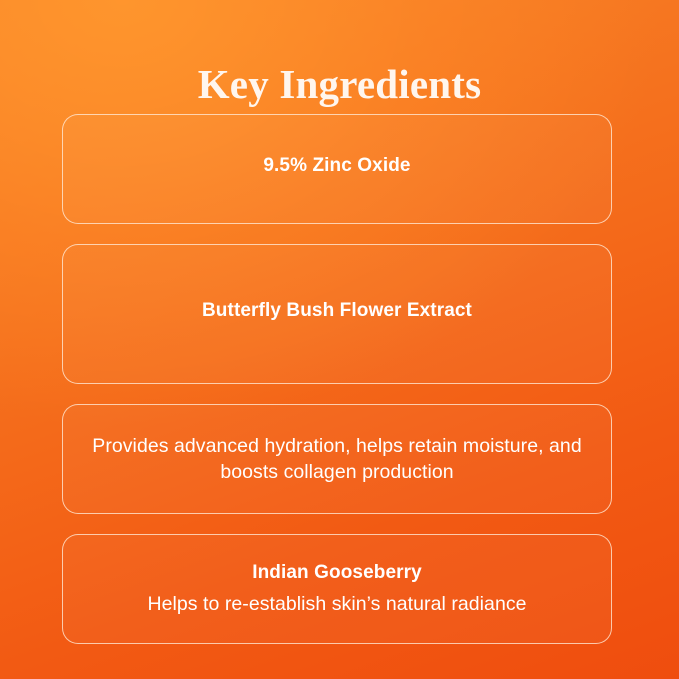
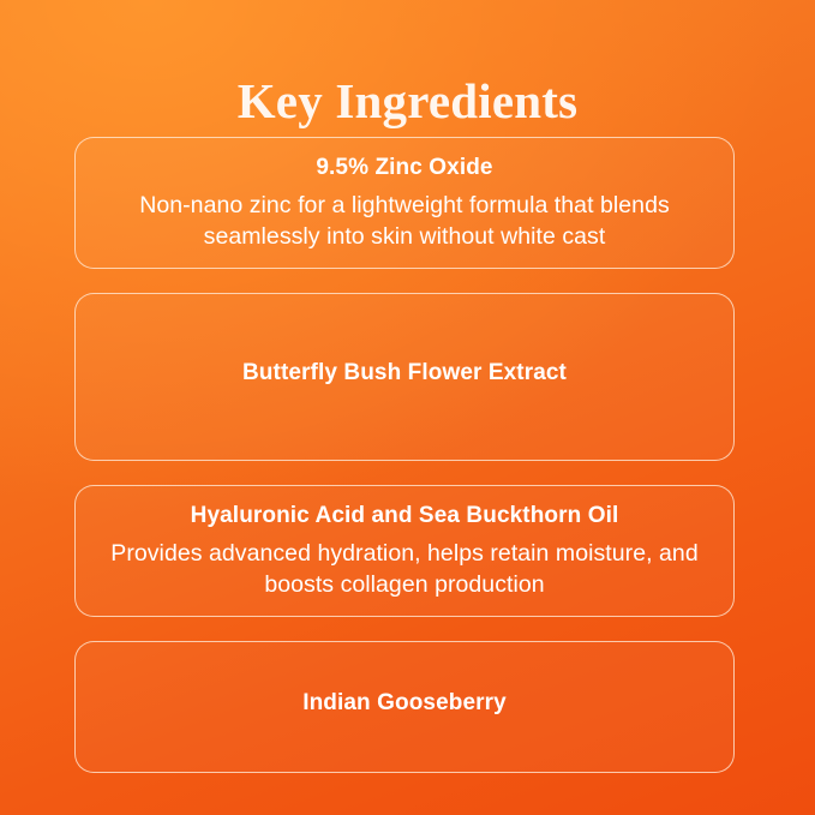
  Key Ingredients
  9.5% Zinc Oxide
+ Non-nano zinc for a lightweight formula that blends seamlessly into skin without white cast
  Butterfly Bush Flower Extract
+ Hyaluronic Acid and Sea Buckthorn Oil
  Provides advanced hydration, helps retain moisture, and boosts collagen production
  Indian Gooseberry
- Helps to re-establish skin’s natural radiance
